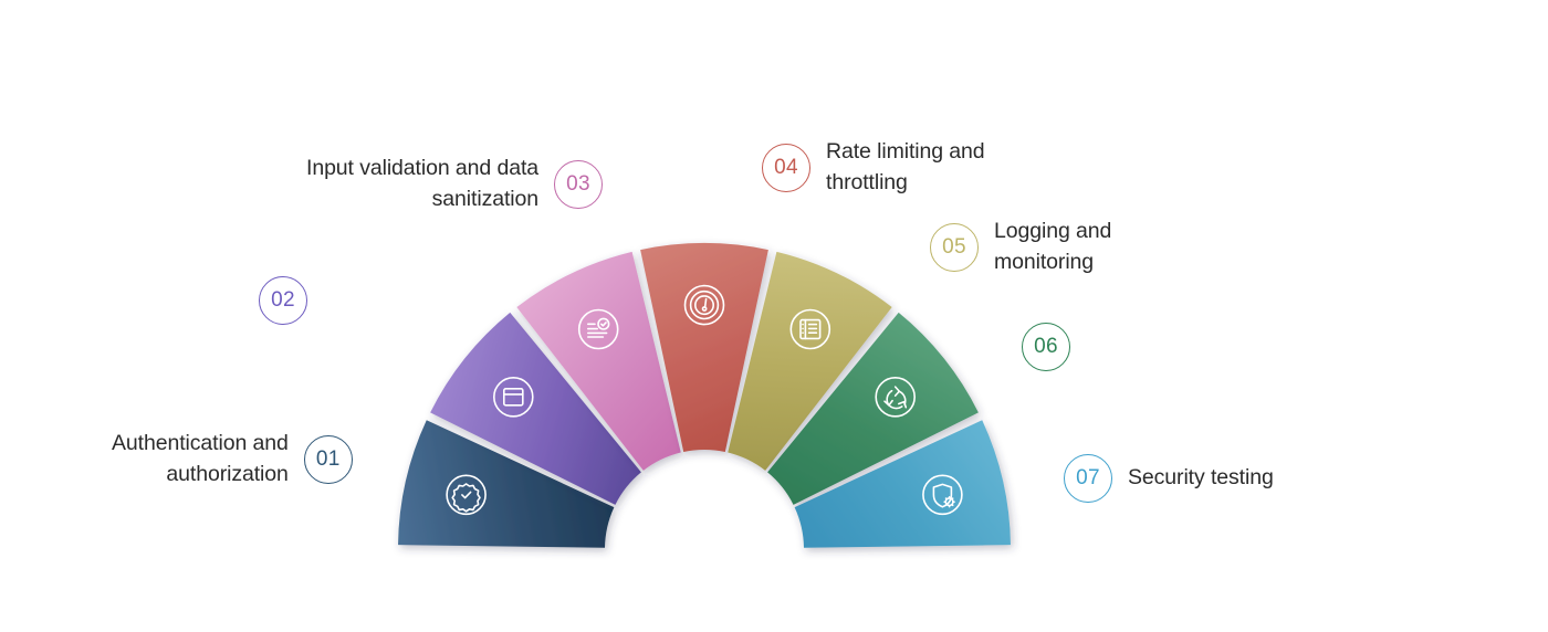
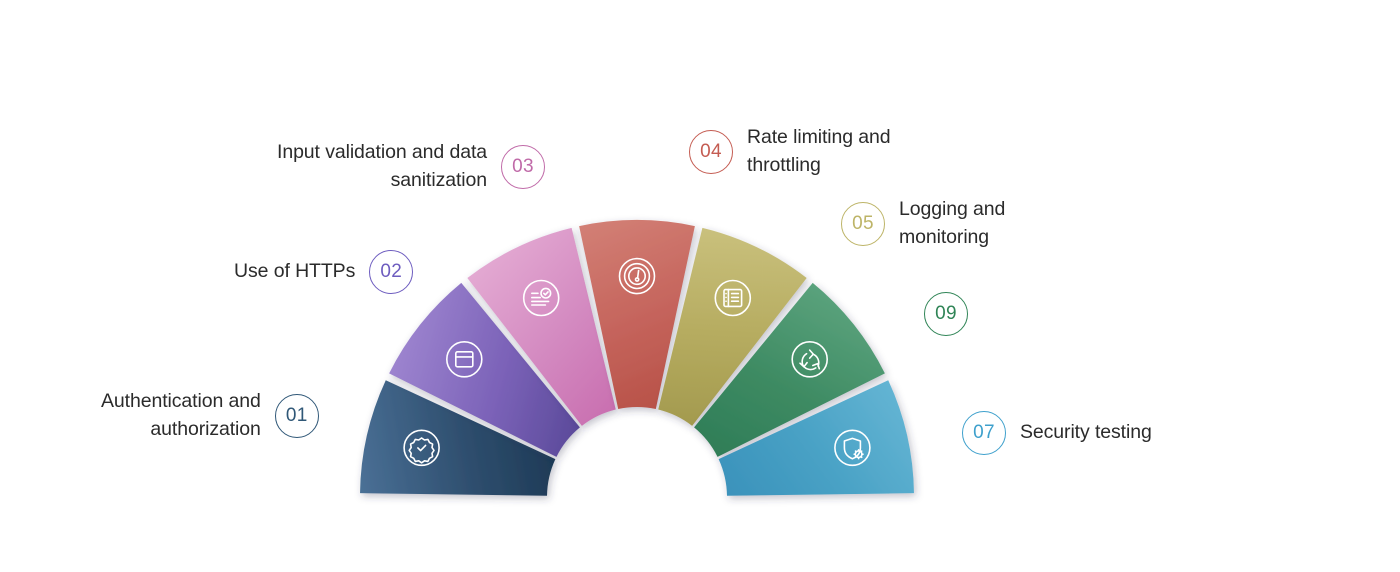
  Authentication and
  authorization
  01
+ Use of HTTPs
  02
  Input validation and data
  sanitization
  03
  04
  Rate limiting and
  throttling
  05
  Logging and
  monitoring
- 06
+ 09
  07
  Security testing
